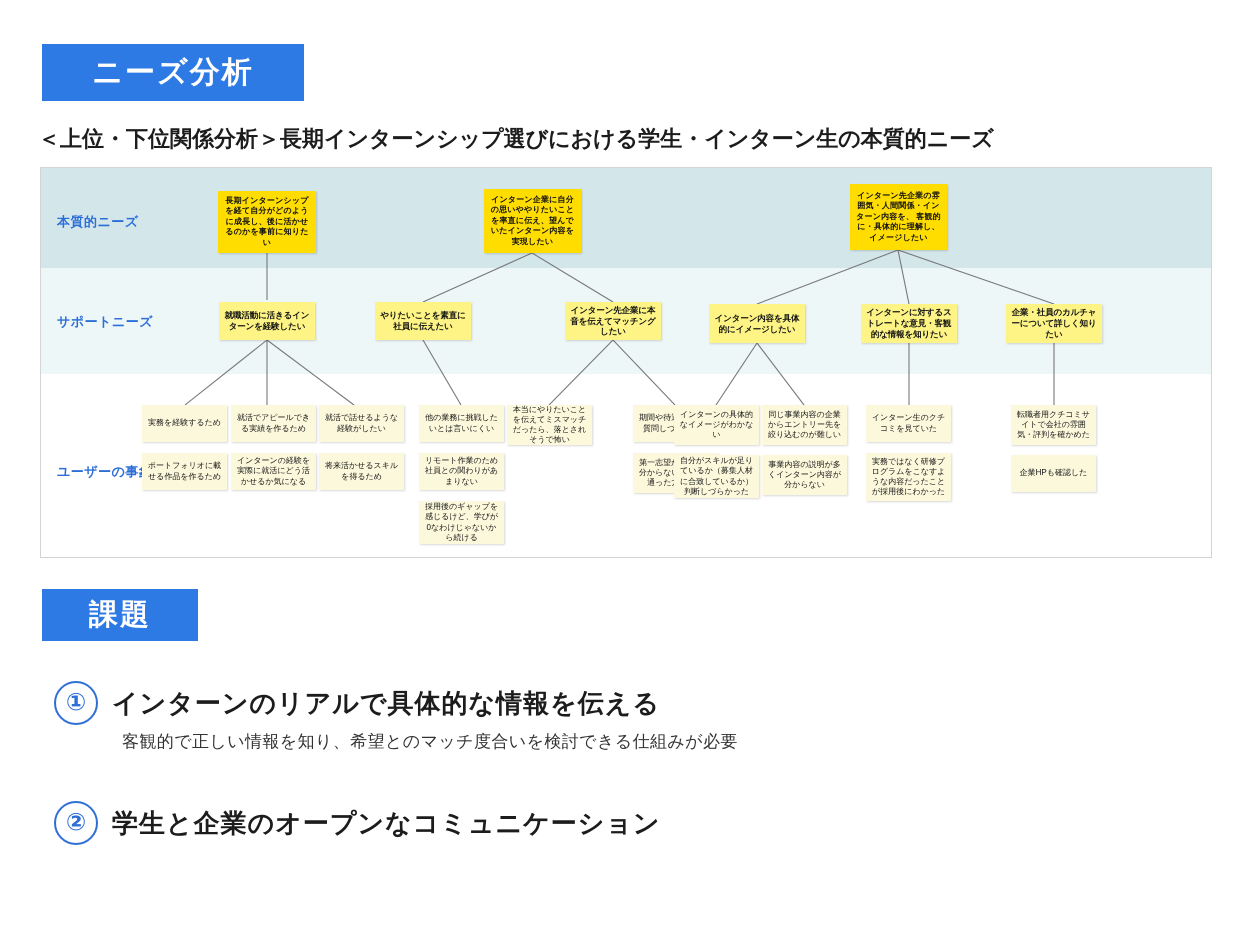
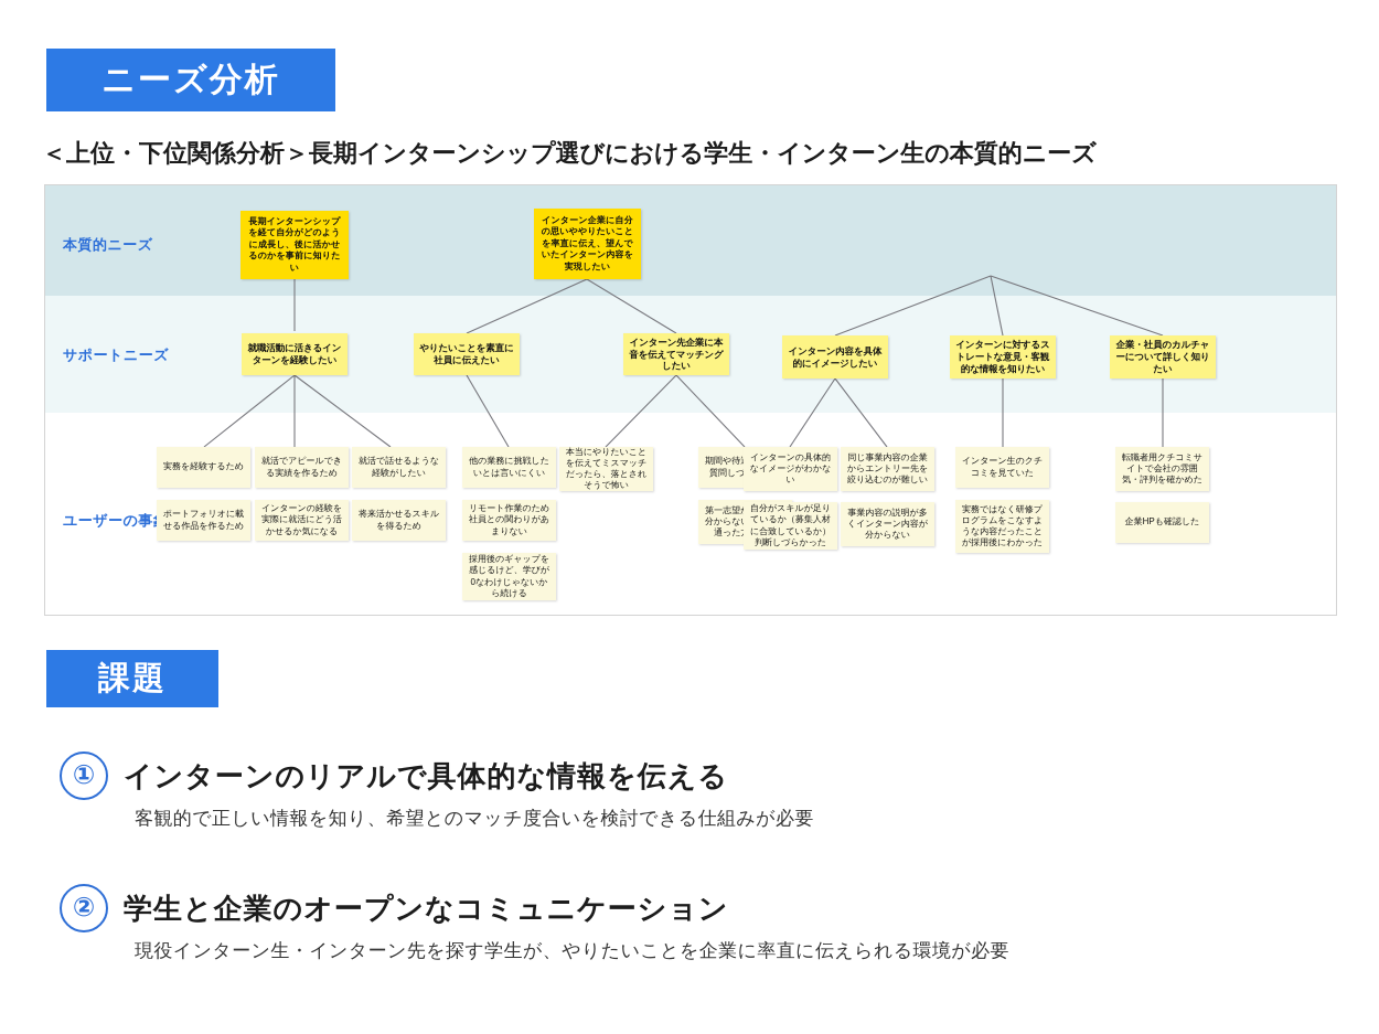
  ニーズ分析
  ＜上位・下位関係分析＞長期インターンシップ選びにおける学生・インターン生の本質的ニーズ
  本質的ニーズ
  サポートニーズ
  ユーザーの事
  長期インターンシップを経て自分がどのように成長し、後に活かせるのかを事前に知りたい
  インターン企業に自分の思いややりたいことを率直に伝え、望んでいたインターン内容を実現したい
- インターン先企業の雰囲気・人間関係・インターン内容を、 客観的に・具体的に理解し、イメージしたい
  就職活動に活きるインターンを経験したい
  やりたいことを素直に社員に伝えたい
  インターン先企業に本音を伝えてマッチングしたい
  インターン内容を具体的にイメージしたい
  インターンに対するストレートな意見・客観的な情報を知りたい
  企業・社員のカルチャーについて詳しく知りたい
  実務を経験するため
  ポートフォリオに載せる作品を作るため
  就活でアピールできる実績を作るため
  インターンの経験を実際に就活にどう活かせるか気になる
  就活で話せるような経験がしたい
  将来活かせるスキルを得るため
  他の業務に挑戦したいとは言いにくい
  リモート作業のため社員との関わりがあまりない
  採用後のギャップを感じるけど、学びが0なわけじゃないから続ける
  本当にやりたいことを伝えてミスマッチだったら、落とされそうで怖い
  インターンの具体的なイメージがわかない
  自分がスキルが足りているか（募集人材に合致しているか）判断しづらかった
  同じ事業内容の企業からエントリー先を絞り込むのが難しい
  事業内容の説明が多くインターン内容が分からない
  インターン生のクチコミを見ていた
  実務ではなく研修プログラムをこなすような内容だったことが採用後にわかった
  転職者用クチコミサイトで会社の雰囲気・評判を確かめた
  企業HPも確認した
  課題
  ①
  インターンのリアルで具体的な情報を伝える
  客観的で正しい情報を知り、希望とのマッチ度合いを検討できる仕組みが必要
  ②
  学生と企業のオープンなコミュニケーション
+ 現役インターン生・インターン先を探す学生が、やりたいことを企業に率直に伝えられる環境が必要
